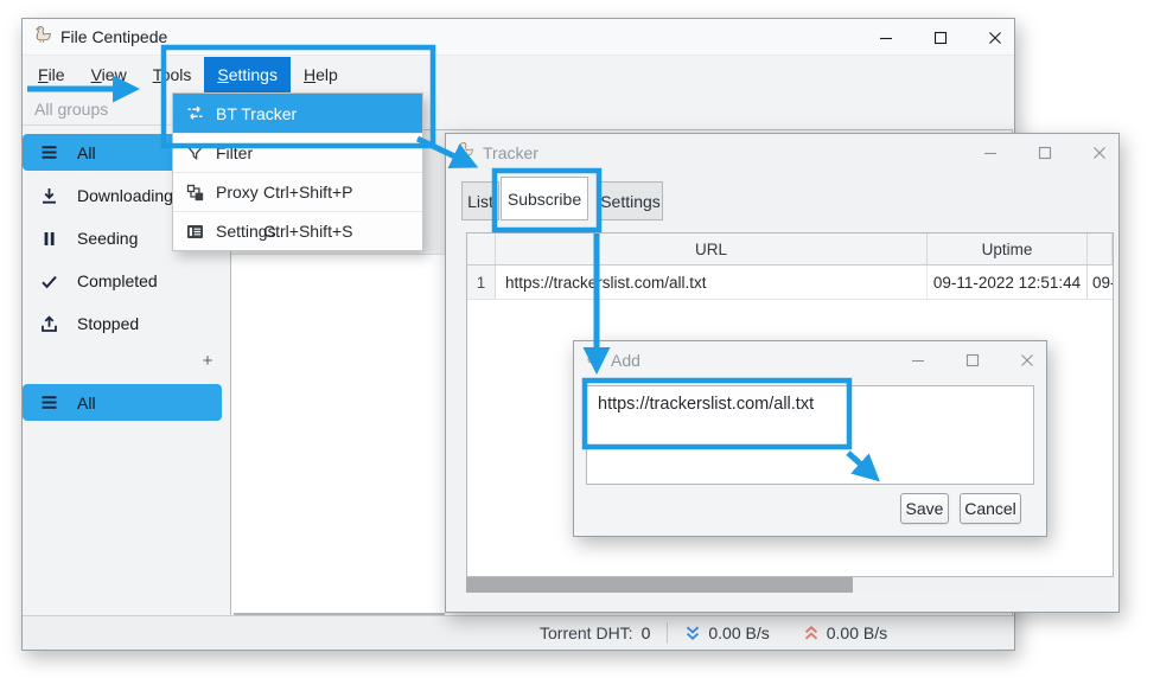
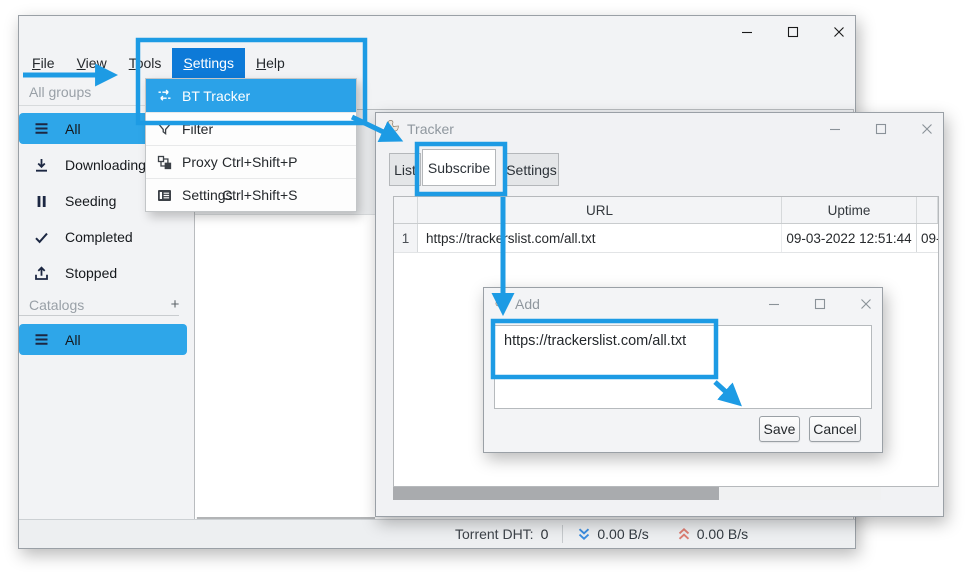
- File Centipede
  File
  View
  Tols
  Settings
  Help
  All groups
  All
  Downloading
  Seeding
  Completed
  Stopped
+ Catalogs
  +
  All
  Torrent DHT:
  0
  0.00 B/s
  0.00 B/s
  BT Tracker
  Filter
  Proxy
  Ctrl+Shift+P
  Settings
  Ctrl+Shift+S
  Tracker
  List
  Subscribe
  Settings
  URL
  Uptime
  1
  https://trackerslist.com/all.txt
- 09-11-2022 12:51:44
+ 09-03-2022 12:51:44
  Add
  https://trackerslist.com/all.txt
  Save
  Cancel
